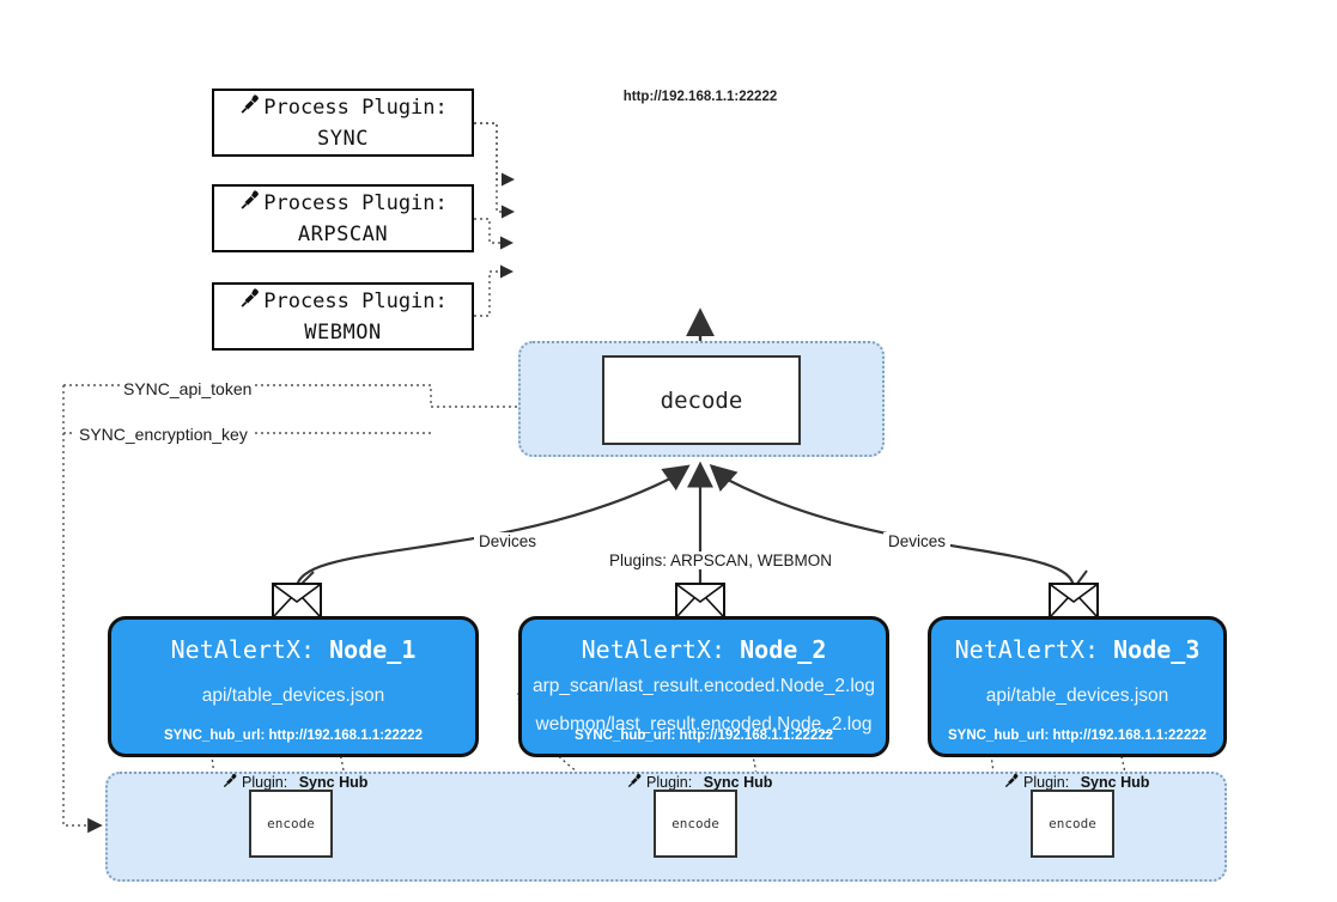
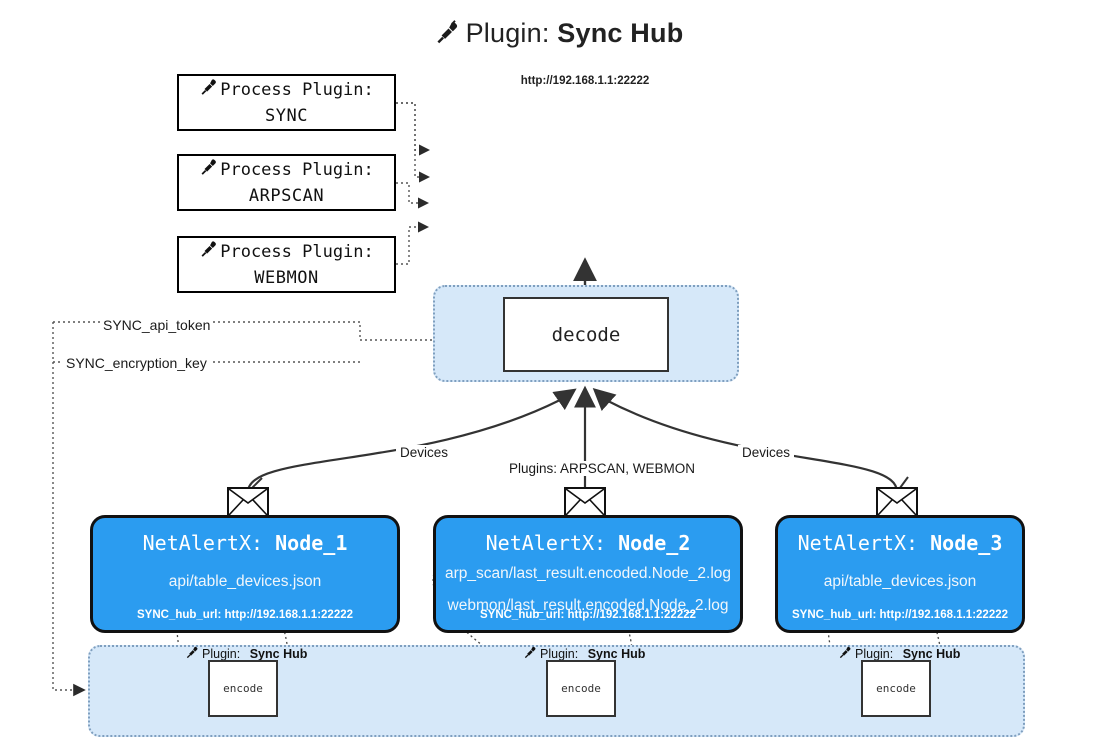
+ Plugin: Sync Hub
  Process Plugin:
  SYNC
  Process Plugin:
  ARPSCAN
  Process Plugin:
  WEBMON
  http://192.168.1.1:22222
  decode
  SYNC_api_token
  SYNC_encryption_key
  Devices
  Devices
  Plugins: ARPSCAN, WEBMON
  NetAlertX: Node_1
  api/table_devices.json
  SYNC_hub_url: http://192.168.1.1:22222
  NetAlertX: Node_2
  arp_scan/last_result.encoded.Node_2.log
  webmon/last_result.encoded.Node_2.log
  SYNC_hub_url: http://192.168.1.1:22222
  NetAlertX: Node_3
  api/table_devices.json
  SYNC_hub_url: http://192.168.1.1:22222
  Plugin:
  Sync Hub
  encode
  Plugin:
  Sync Hub
  encode
  Plugin:
  Sync Hub
  encode
